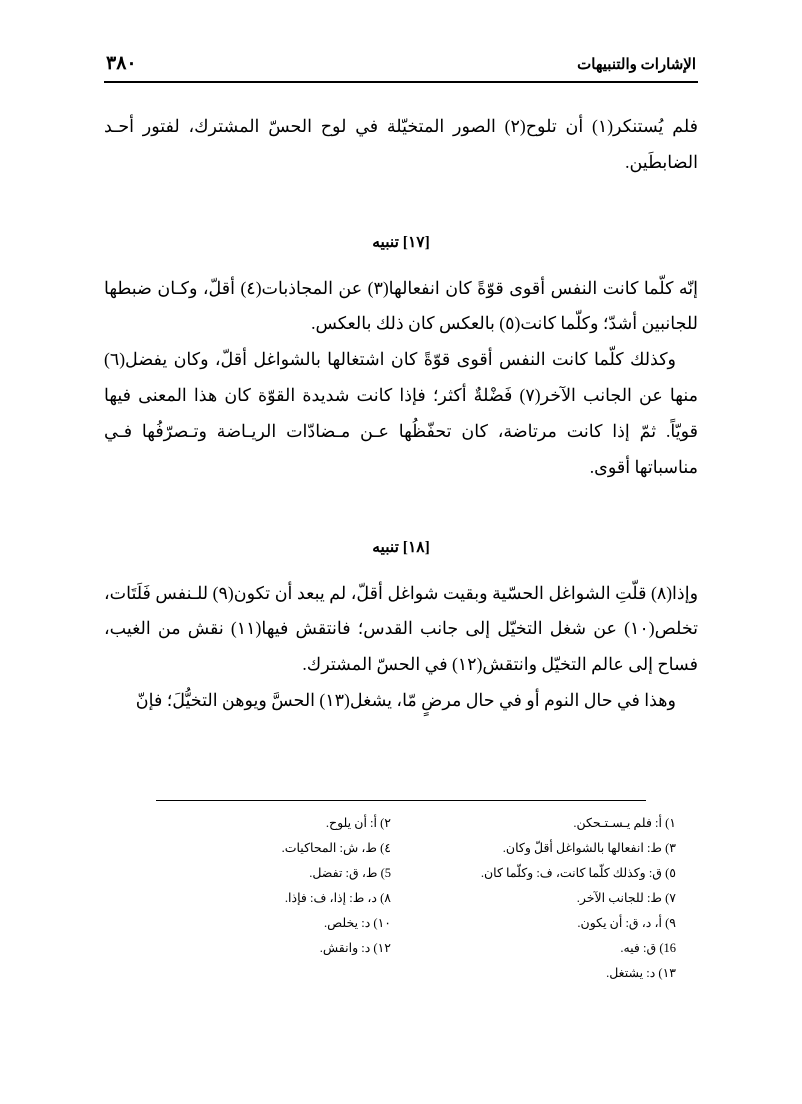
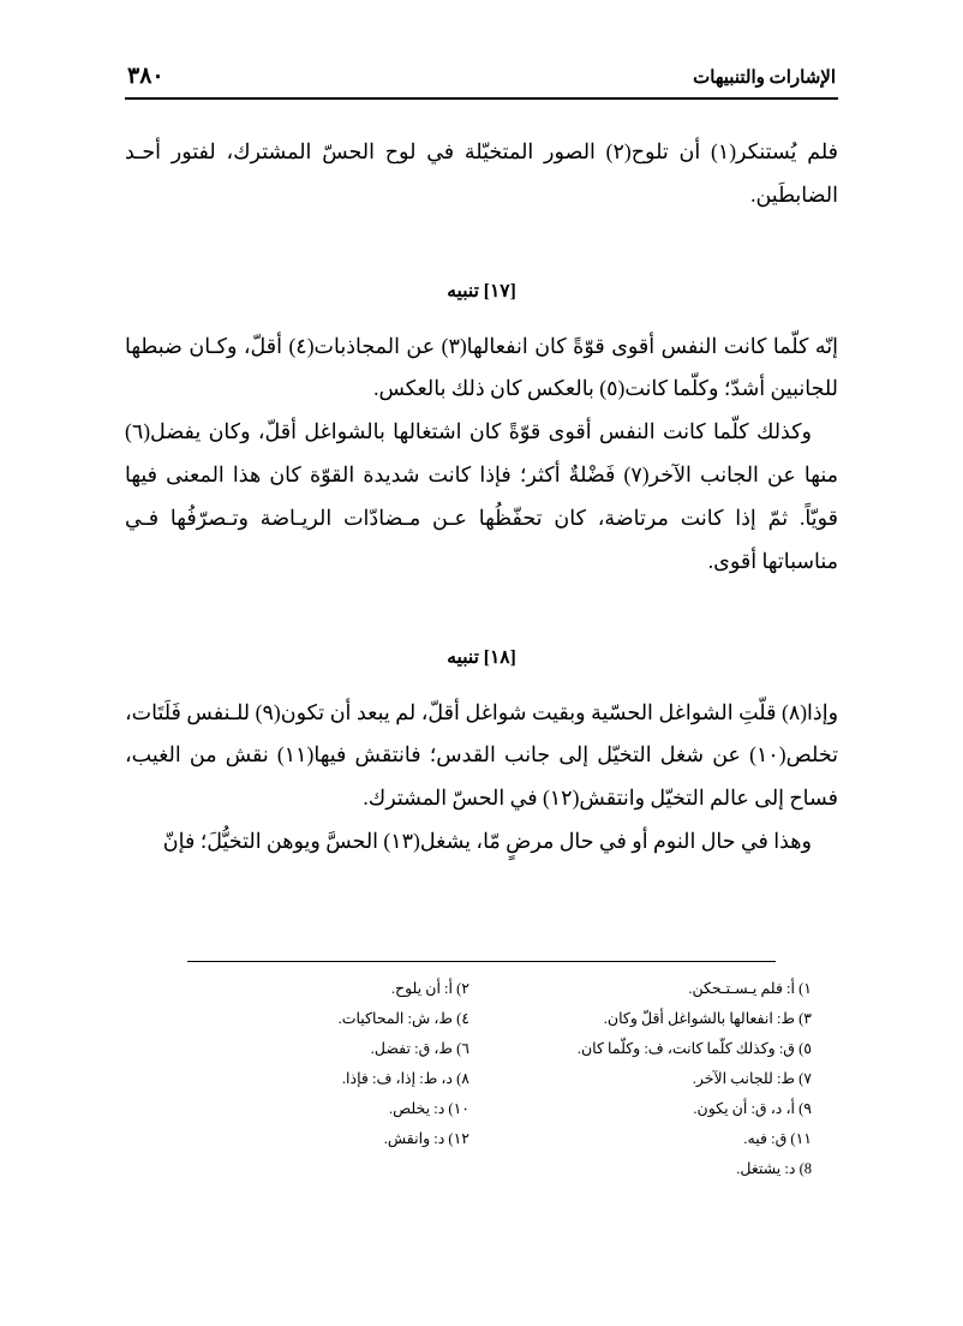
  الإشارات والتنبيهات
  ٣٨٠
  فلم يُستنكر(١) أن تلوح(٢) الصور المتخيّلة في لوح الحسّ المشترك، لفتور أحـد الضابطَين.
  [١٧] تنبيه
  إنّه كلّما كانت النفس أقوى قوّةً كان انفعالها(٣) عن المجاذبات(٤) أقلّ، وكـان ضبطها للجانبين أشدّ؛ وكلّما كانت(٥) بالعكس كان ذلك بالعكس.
  وكذلك كلّما كانت النفس أقوى قوّةً كان اشتغالها بالشواغل أقلّ، وكان يفضل(٦) منها عن الجانب الآخر(٧) فَضْلةٌ أكثر؛ فإذا كانت شديدة القوّة كان هذا المعنى فيها قويّاً. ثمّ إذا كانت مرتاضة، كان تحفّظُها عـن مـضادّات الريـاضة وتـصرّفُها فـي مناسباتها أقوى.
  [١٨] تنبيه
  وإذا(٨) قلّتِ الشواغل الحسّية وبقيت شواغل أقلّ، لم يبعد أن تكون(٩) للـنفس فَلَتَات، تخلص(١٠) عن شغل التخيّل إلى جانب القدس؛ فانتقش فيها(١١) نقش من الغيب، فساح إلى عالم التخيّل وانتقش(١٢) في الحسّ المشترك.
  وهذا في حال النوم أو في حال مرضٍ مّا، يشغل(١٣) الحسَّ ويوهن التخيُّلَ؛ فإنّ
  ١) أ: فلم يـسـتـحكن.
  ٢) أ: أن يلوح.
  ٣) ط: انفعالها بالشواغل أقلّ وكان.
  ٤) ط، ش: المحاكيات.
  ٥) ق: وكذلك كلّما كانت، ف: وكلّما كان.
- 5) ط، ق: تفضل.
+ ٦) ط، ق: تفضل.
  ٧) ط: للجانب الآخر.
  ٨) د، ط: إذا، ف: فإذا.
  ٩) أ، د، ق: أن يكون.
  ١٠) د: يخلص.
- 16) ق: فيه.
+ ١١) ق: فيه.
  ١٢) د: وانقش.
- ١٣) د: يشتغل.
+ 8) د: يشتغل.
